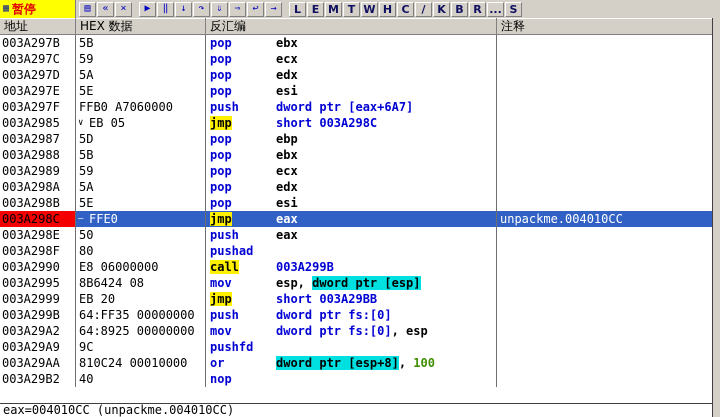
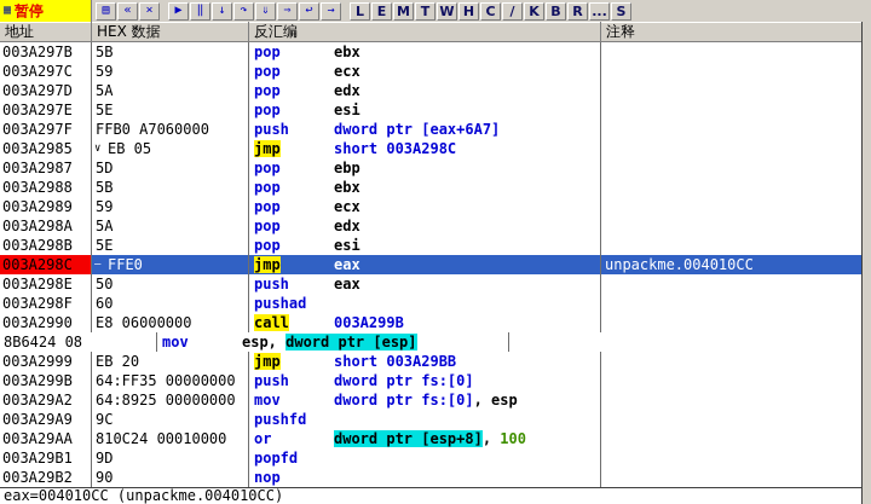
  ▦
  暂停
  ▤
  «
  ×
  ▶
  ‖
  ↓
  ↷
  ⇓
  ⇒
  ↩
  →
  L
  E
  M
  T
  W
  H
  C
  /
  K
  B
  R
  ...
  S
  地址
  HEX 数据
  反汇编
  注释
  003A297B
  5B
  pop ebx
  003A297C
  59
  pop ecx
  003A297D
  5A
  pop edx
  003A297E
  5E
  pop esi
  003A297F
  FFB0 A7060000
  push dword ptr [eax+6A7]
  003A2985
  ∨
  EB 05
  jmp short 003A298C
  003A2987
  5D
  pop ebp
  003A2988
  5B
  pop ebx
  003A2989
  59
  pop ecx
  003A298A
  5A
  pop edx
  003A298B
  5E
  pop esi
  003A298C
  –
  FFE0
  jmp eax
  unpackme.004010CC
  003A298E
  50
  push eax
  003A298F
- 80
+ 60
  pushad
  003A2990
  E8 06000000
  call 003A299B
- 003A2995
  8B6424 08
  mov esp, dword ptr [esp]
  003A2999
  EB 20
  jmp short 003A29BB
  003A299B
  64:FF35 00000000
  push dword ptr fs:[0]
  003A29A2
  64:8925 00000000
  mov dword ptr fs:[0], esp
  003A29A9
  9C
  pushfd
  003A29AA
  810C24 00010000
  or dword ptr [esp+8], 100
+ 003A29B1
+ 9D
+ popfd
  003A29B2
- 40
+ 90
  nop
  eax=004010CC (unpackme.004010CC)
